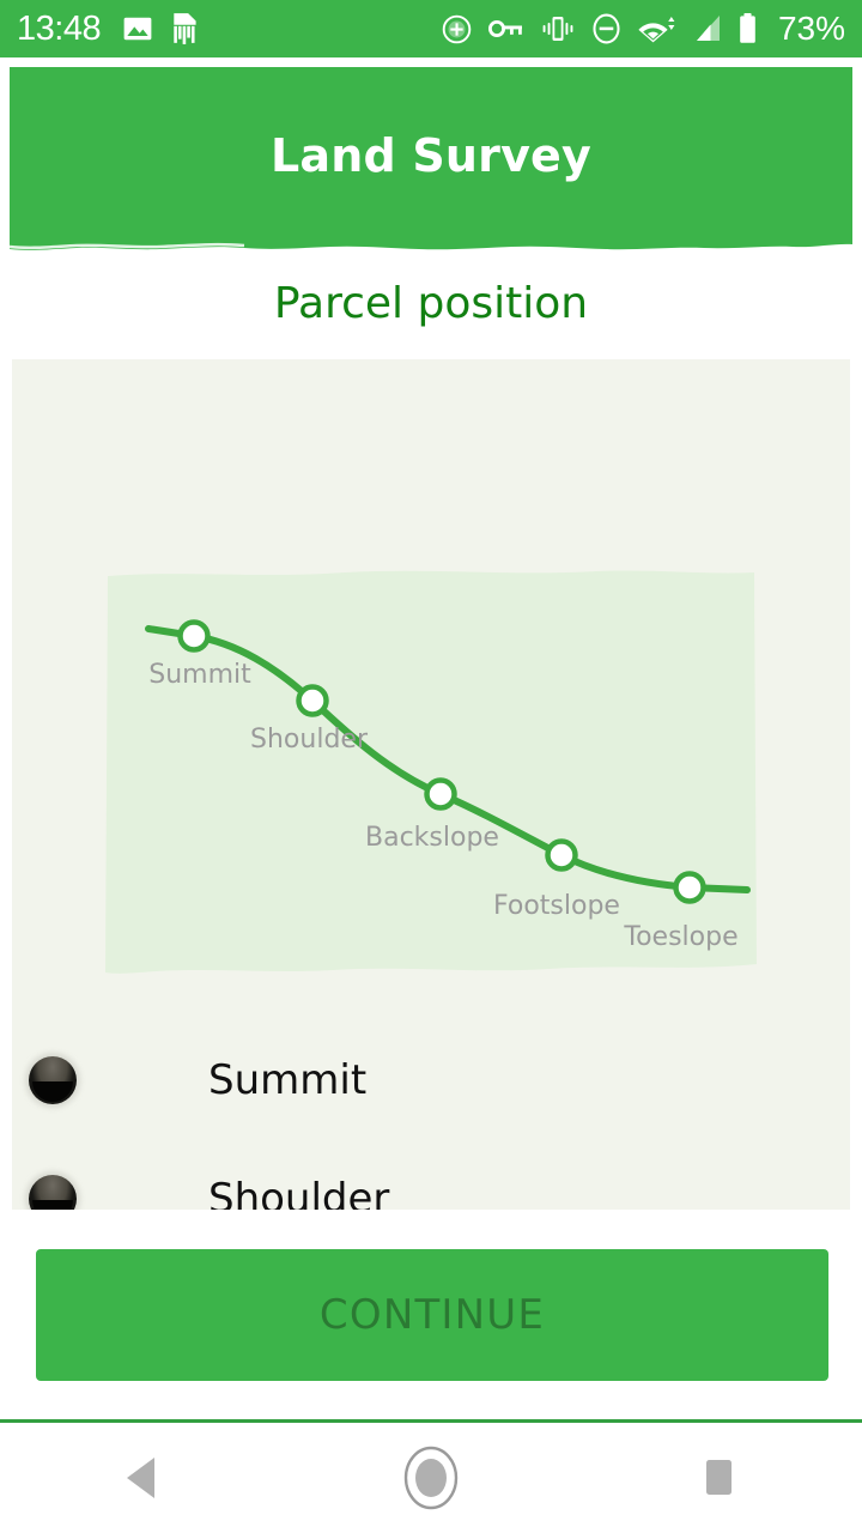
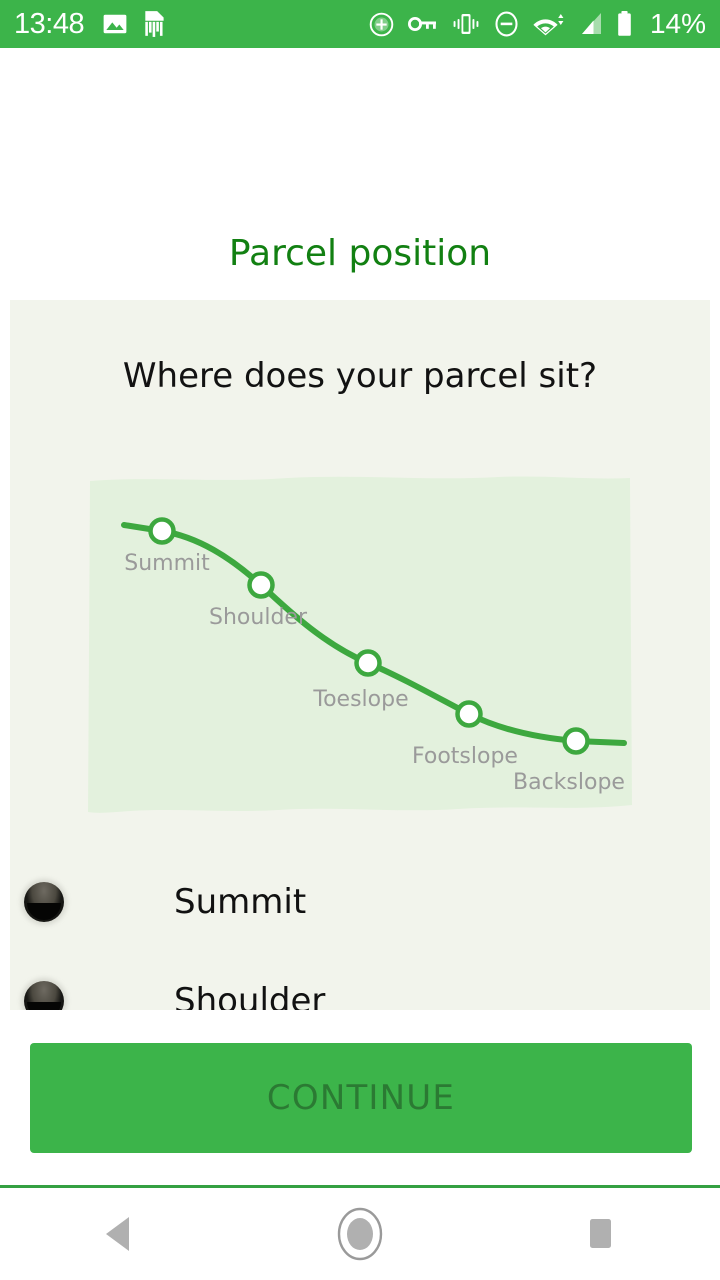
  13:48
- 73%
+ 14%
- Land Survey
  Parcel position
+ Where does your parcel sit?
  Summit
  Shoulder
- Backslope
+ Toeslope
  Footslope
- Toeslope
+ Backslope
  Summit
  Shoulder
  CONTINUE
